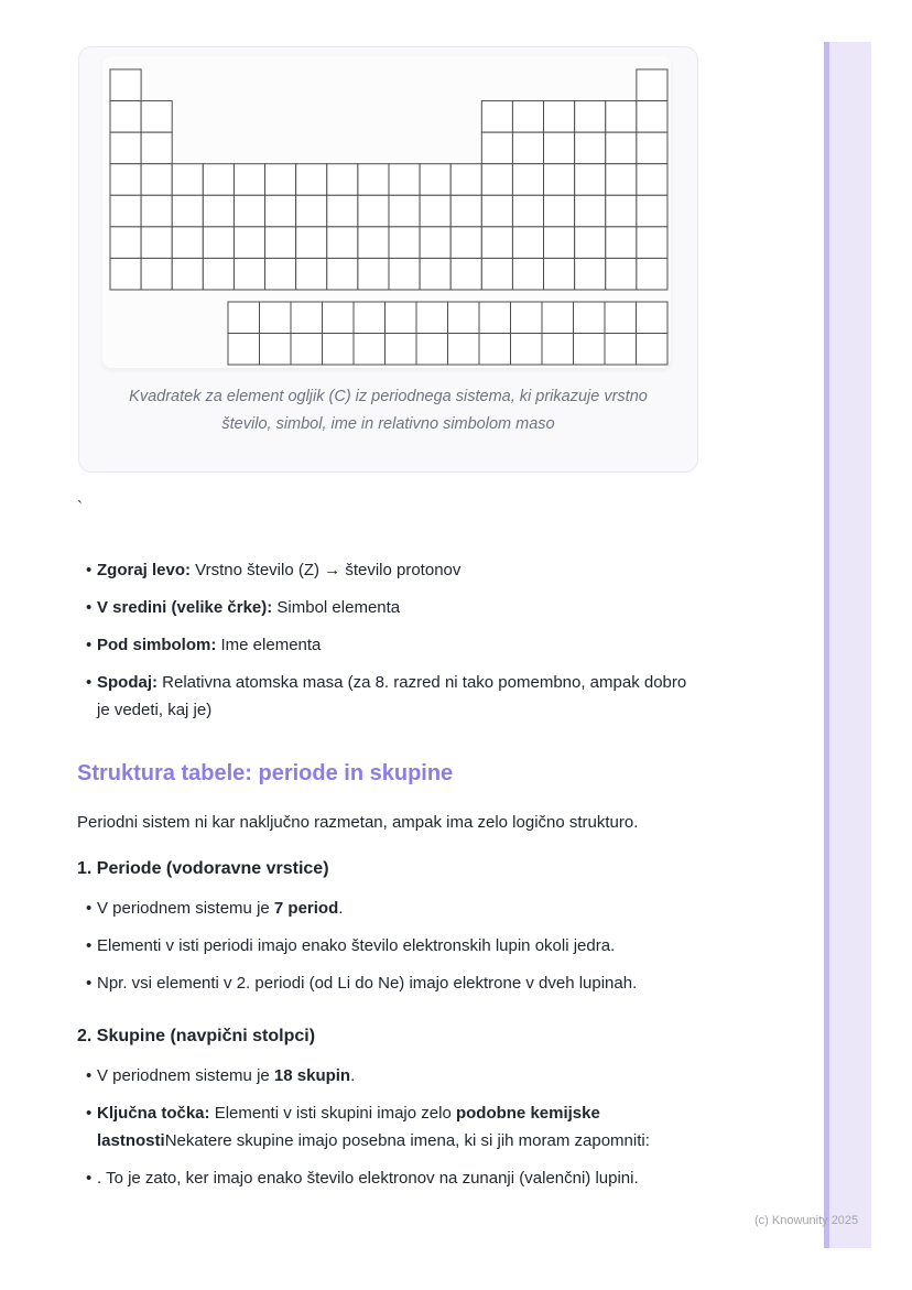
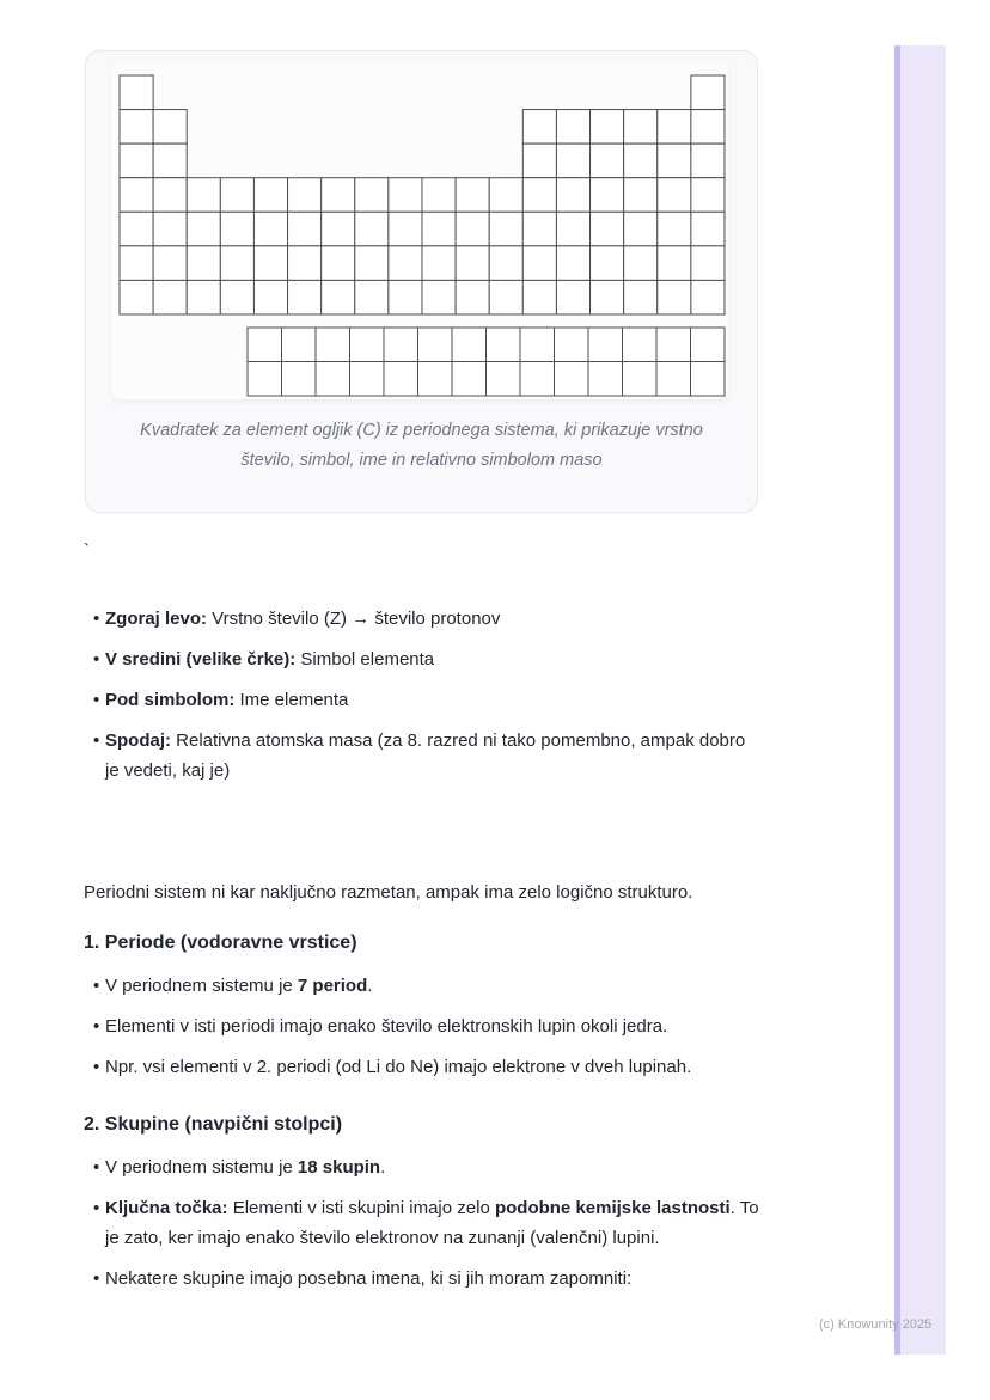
  (c) Knowunity 2025
  Kvadratek za element ogljik (C) iz periodnega sistema, ki prikazuje vrstno število, simbol, ime in relativno simbolom maso
  `
  •
  Zgoraj levo: Vrstno število (Z) → število protonov
  •
  V sredini (velike črke): Simbol elementa
  •
  Pod simbolom: Ime elementa
  •
  Spodaj: Relativna atomska masa (za 8. razred ni tako pomembno, ampak dobro je vedeti, kaj je)
- Struktura tabele: periode in skupine
  Periodni sistem ni kar naključno razmetan, ampak ima zelo logično strukturo.
  1. Periode (vodoravne vrstice)
  •
  V periodnem sistemu je 7 period.
  •
  Elementi v isti periodi imajo enako število elektronskih lupin okoli jedra.
  •
  Npr. vsi elementi v 2. periodi (od Li do Ne) imajo elektrone v dveh lupinah.
  2. Skupine (navpični stolpci)
  •
  V periodnem sistemu je 18 skupin.
  •
- Ključna točka: Elementi v isti skupini imajo zelo podobne kemijske lastnostiNekatere skupine imajo posebna imena, ki si jih moram zapomniti:
+ Ključna točka: Elementi v isti skupini imajo zelo podobne kemijske lastnosti. To je zato, ker imajo enako število elektronov na zunanji (valenčni) lupini.
  •
- . To je zato, ker imajo enako število elektronov na zunanji (valenčni) lupini.
+ Nekatere skupine imajo posebna imena, ki si jih moram zapomniti:
